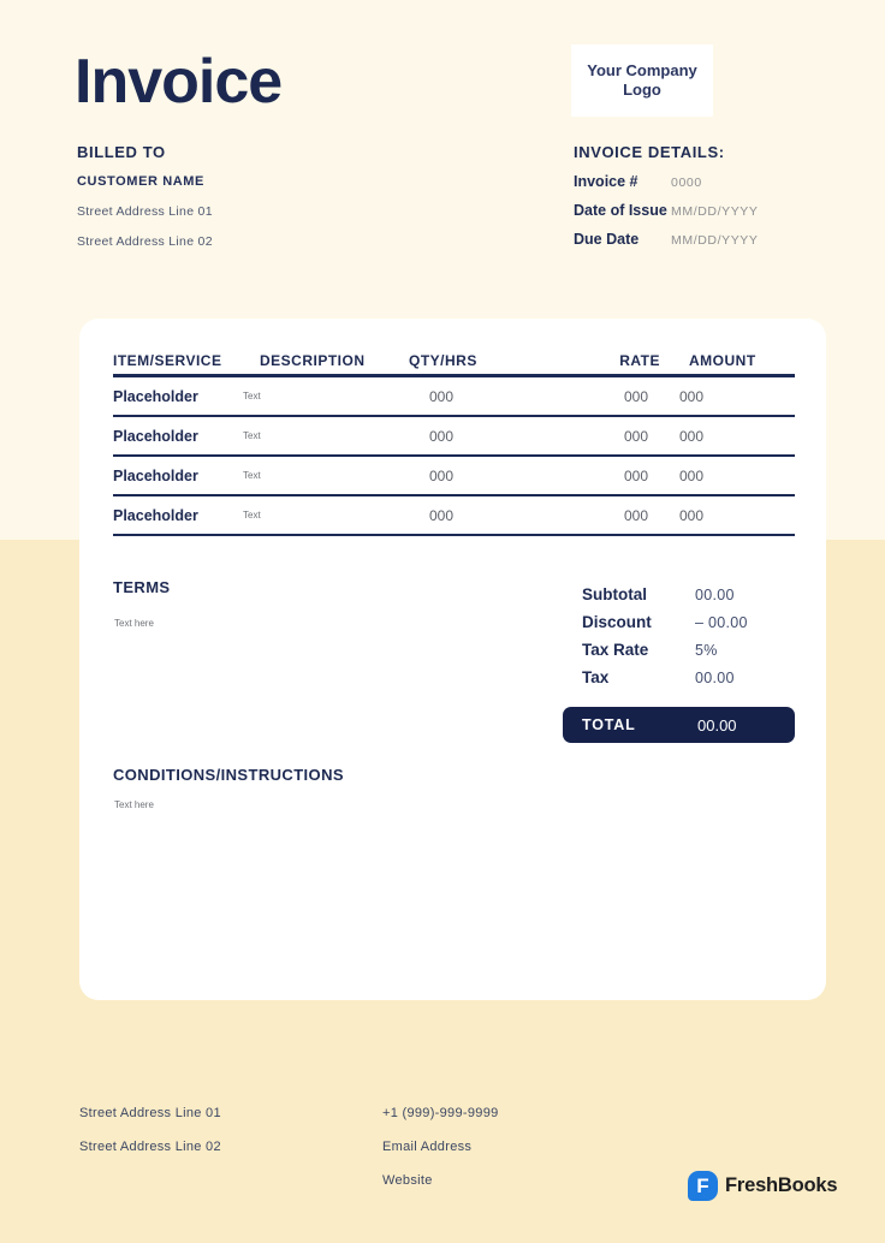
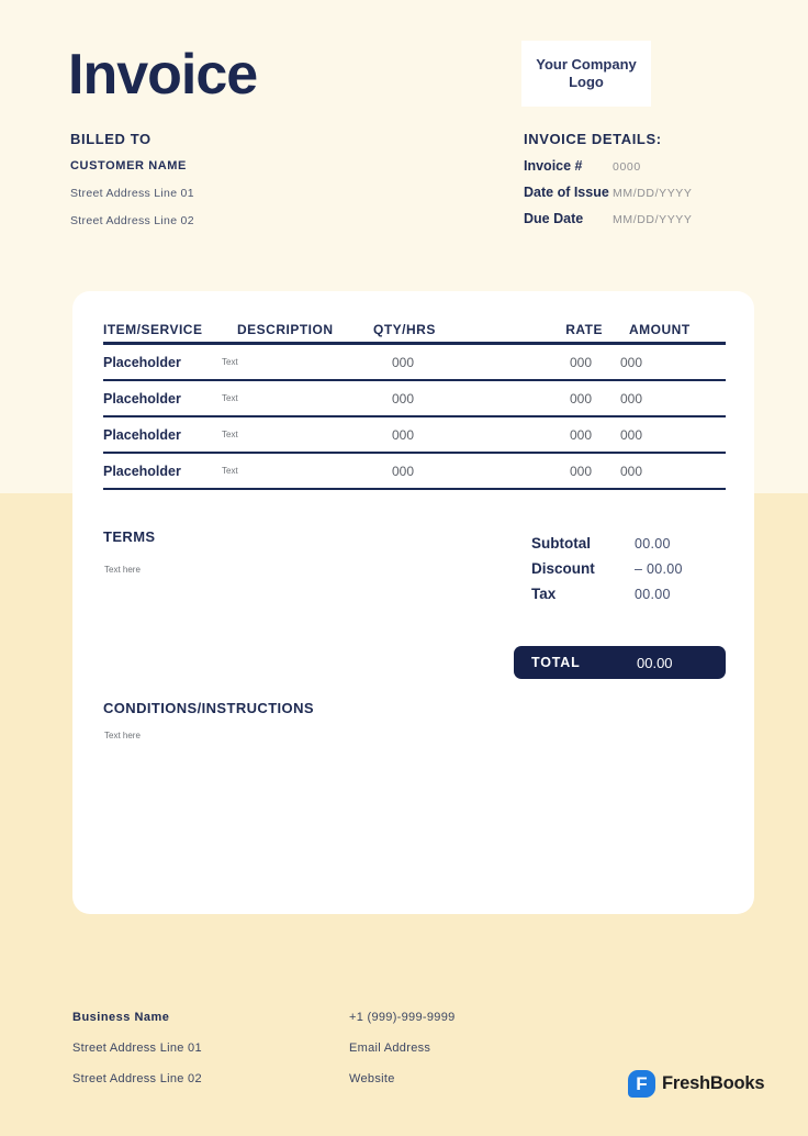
  Invoice
  Your Company
  Logo
  BILLED TO
  CUSTOMER NAME
  Street Address Line 01
  Street Address Line 02
  INVOICE DETAILS:
  Invoice #
  0000
  Date of Issue
  MM/DD/YYYY
  Due Date
  MM/DD/YYYY
  ITEM/SERVICE
  DESCRIPTION
  QTY/HRS
  RATE
  AMOUNT
  Placeholder
  Text
  000
  000
  000
  Placeholder
  Text
  000
  000
  000
  Placeholder
  Text
  000
  000
  000
  Placeholder
  Text
  000
  000
  000
  TERMS
  Text here
  Subtotal
  00.00
  Discount
  – 00.00
- Tax Rate
- 5%
  Tax
  00.00
  TOTAL
  00.00
  CONDITIONS/INSTRUCTIONS
  Text here
+ Business Name
  Street Address Line 01
  Street Address Line 02
  +1 (999)-999-9999
  Email Address
  Website
  F
  FreshBooks
